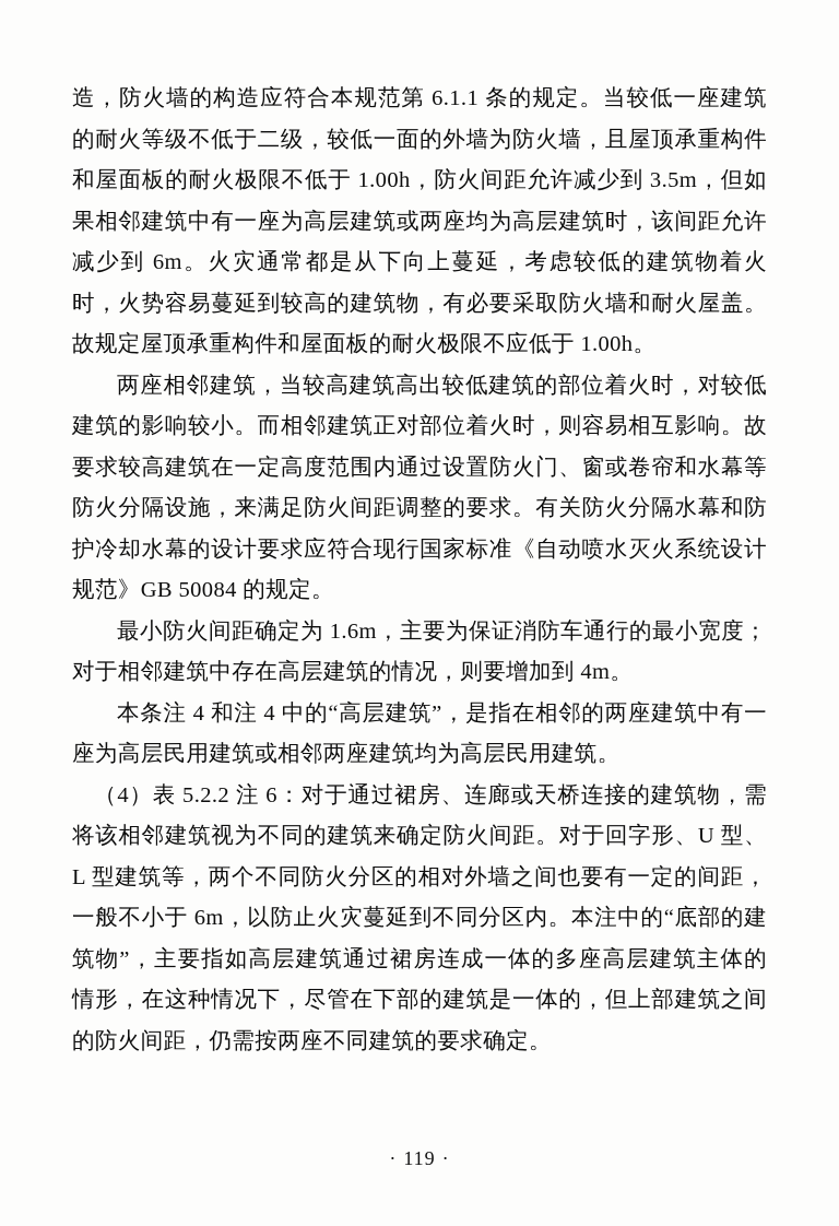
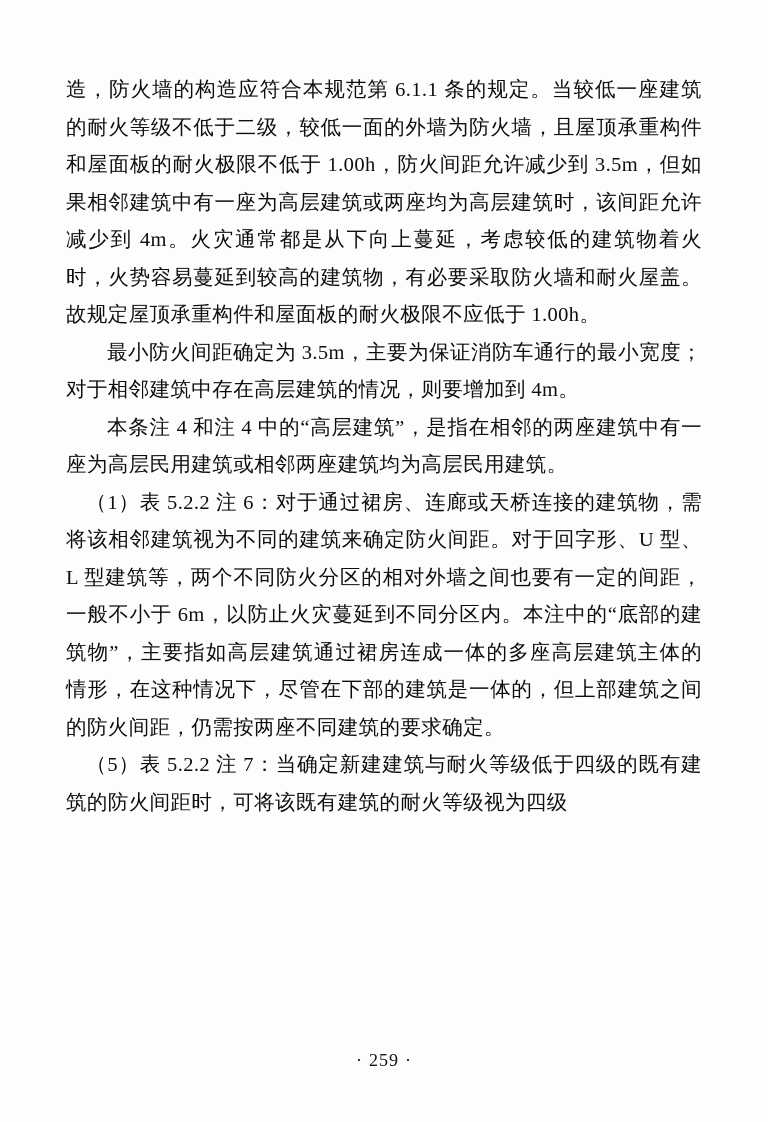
- 造，防火墙的构造应符合本规范第 6.1.1 条的规定。当较低一座建筑的耐火等级不低于二级，较低一面的外墙为防火墙，且屋顶承重构件和屋面板的耐火极限不低于 1.00h，防火间距允许减少到 3.5m，但如果相邻建筑中有一座为高层建筑或两座均为高层建筑时，该间距允许减少到 6m。火灾通常都是从下向上蔓延，考虑较低的建筑物着火时，火势容易蔓延到较高的建筑物，有必要采取防火墙和耐火屋盖。故规定屋顶承重构件和屋面板的耐火极限不应低于 1.00h。
+ 造，防火墙的构造应符合本规范第 6.1.1 条的规定。当较低一座建筑的耐火等级不低于二级，较低一面的外墙为防火墙，且屋顶承重构件和屋面板的耐火极限不低于 1.00h，防火间距允许减少到 3.5m，但如果相邻建筑中有一座为高层建筑或两座均为高层建筑时，该间距允许减少到 4m。火灾通常都是从下向上蔓延，考虑较低的建筑物着火时，火势容易蔓延到较高的建筑物，有必要采取防火墙和耐火屋盖。故规定屋顶承重构件和屋面板的耐火极限不应低于 1.00h。
- 两座相邻建筑，当较高建筑高出较低建筑的部位着火时，对较低建筑的影响较小。而相邻建筑正对部位着火时，则容易相互影响。故要求较高建筑在一定高度范围内通过设置防火门、窗或卷帘和水幕等防火分隔设施，来满足防火间距调整的要求。有关防火分隔水幕和防护冷却水幕的设计要求应符合现行国家标准《自动喷水灭火系统设计规范》GB 50084 的规定。
- 最小防火间距确定为 1.6m，主要为保证消防车通行的最小宽度；对于相邻建筑中存在高层建筑的情况，则要增加到 4m。
+ 最小防火间距确定为 3.5m，主要为保证消防车通行的最小宽度；对于相邻建筑中存在高层建筑的情况，则要增加到 4m。
  本条注 4 和注 4 中的“高层建筑”，是指在相邻的两座建筑中有一座为高层民用建筑或相邻两座建筑均为高层民用建筑。
- （4）表 5.2.2 注 6：对于通过裙房、连廊或天桥连接的建筑物，需将该相邻建筑视为不同的建筑来确定防火间距。对于回字形、U 型、L 型建筑等，两个不同防火分区的相对外墙之间也要有一定的间距，一般不小于 6m，以防止火灾蔓延到不同分区内。本注中的“底部的建筑物”，主要指如高层建筑通过裙房连成一体的多座高层建筑主体的情形，在这种情况下，尽管在下部的建筑是一体的，但上部建筑之间的防火间距，仍需按两座不同建筑的要求确定。
+ （1）表 5.2.2 注 6：对于通过裙房、连廊或天桥连接的建筑物，需将该相邻建筑视为不同的建筑来确定防火间距。对于回字形、U 型、L 型建筑等，两个不同防火分区的相对外墙之间也要有一定的间距，一般不小于 6m，以防止火灾蔓延到不同分区内。本注中的“底部的建筑物”，主要指如高层建筑通过裙房连成一体的多座高层建筑主体的情形，在这种情况下，尽管在下部的建筑是一体的，但上部建筑之间的防火间距，仍需按两座不同建筑的要求确定。
+ （5）表 5.2.2 注 7：当确定新建建筑与耐火等级低于四级的既有建筑的防火间距时，可将该既有建筑的耐火等级视为四级
- · 119 ·
+ · 259 ·
